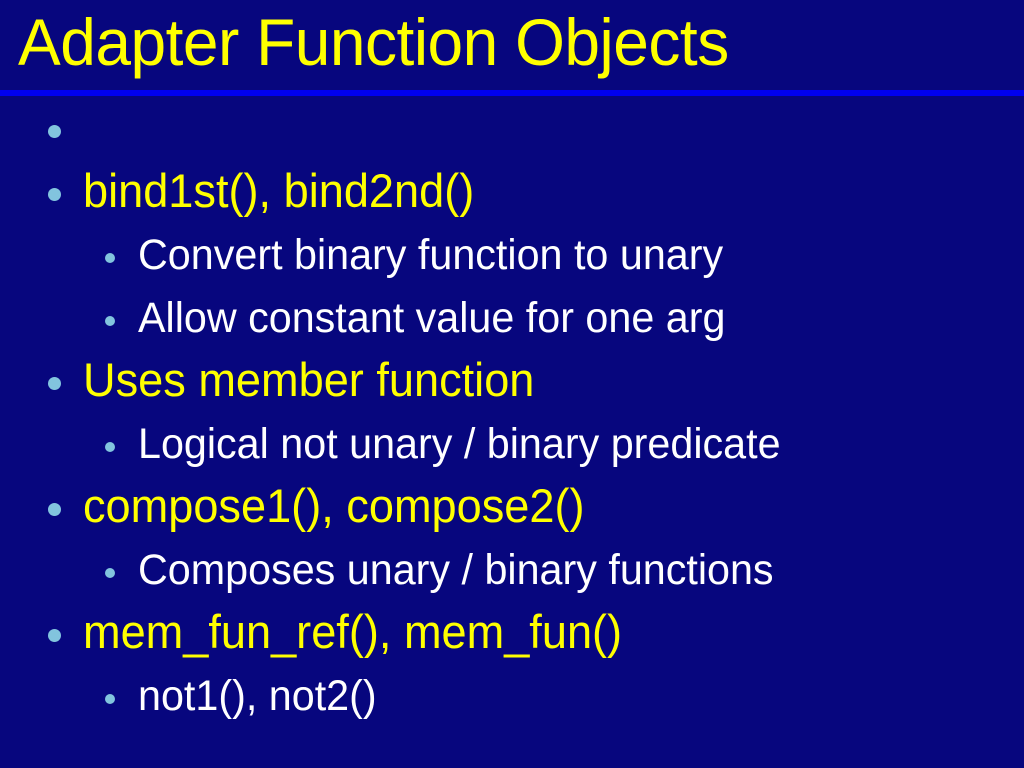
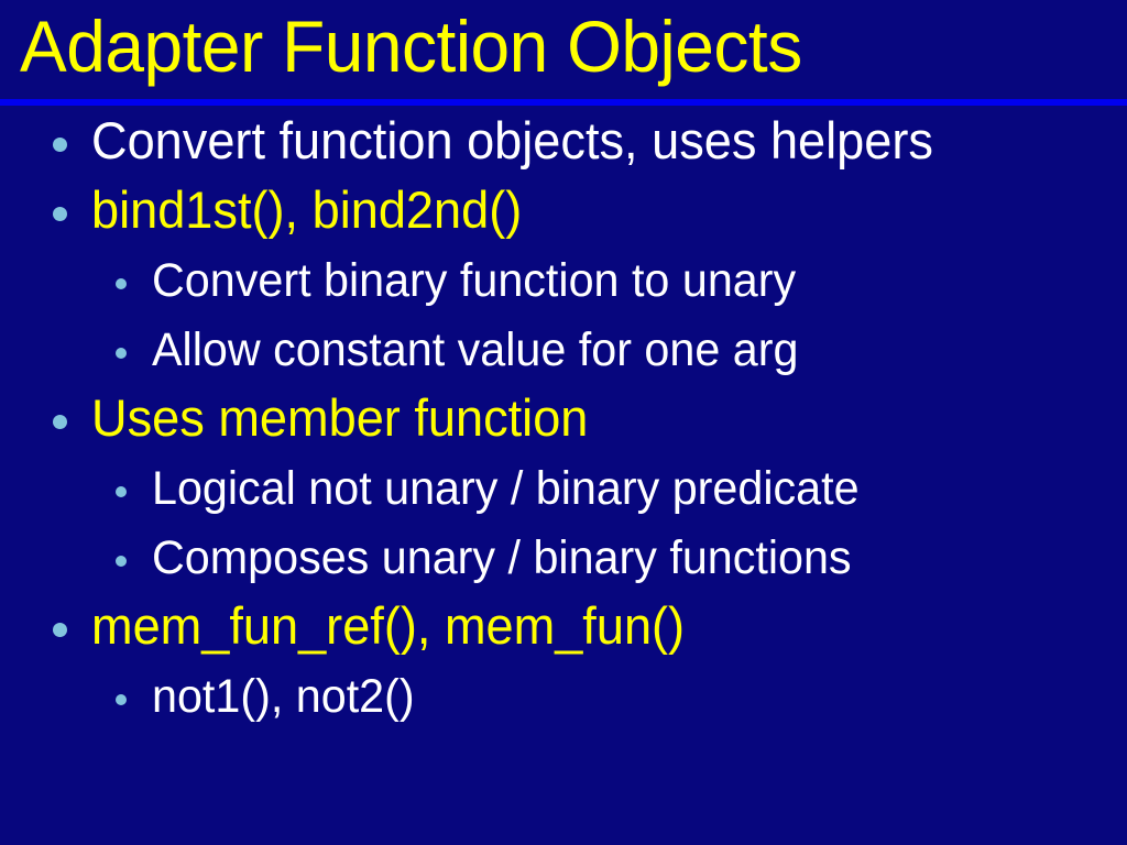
  Adapter Function Objects
+ Convert function objects, uses helpers
  bind1st(), bind2nd()
  Convert binary function to unary
  Allow constant value for one arg
  Uses member function
  Logical not unary / binary predicate
- compose1(), compose2()
  Composes unary / binary functions
  mem_fun_ref(), mem_fun()
  not1(), not2()
